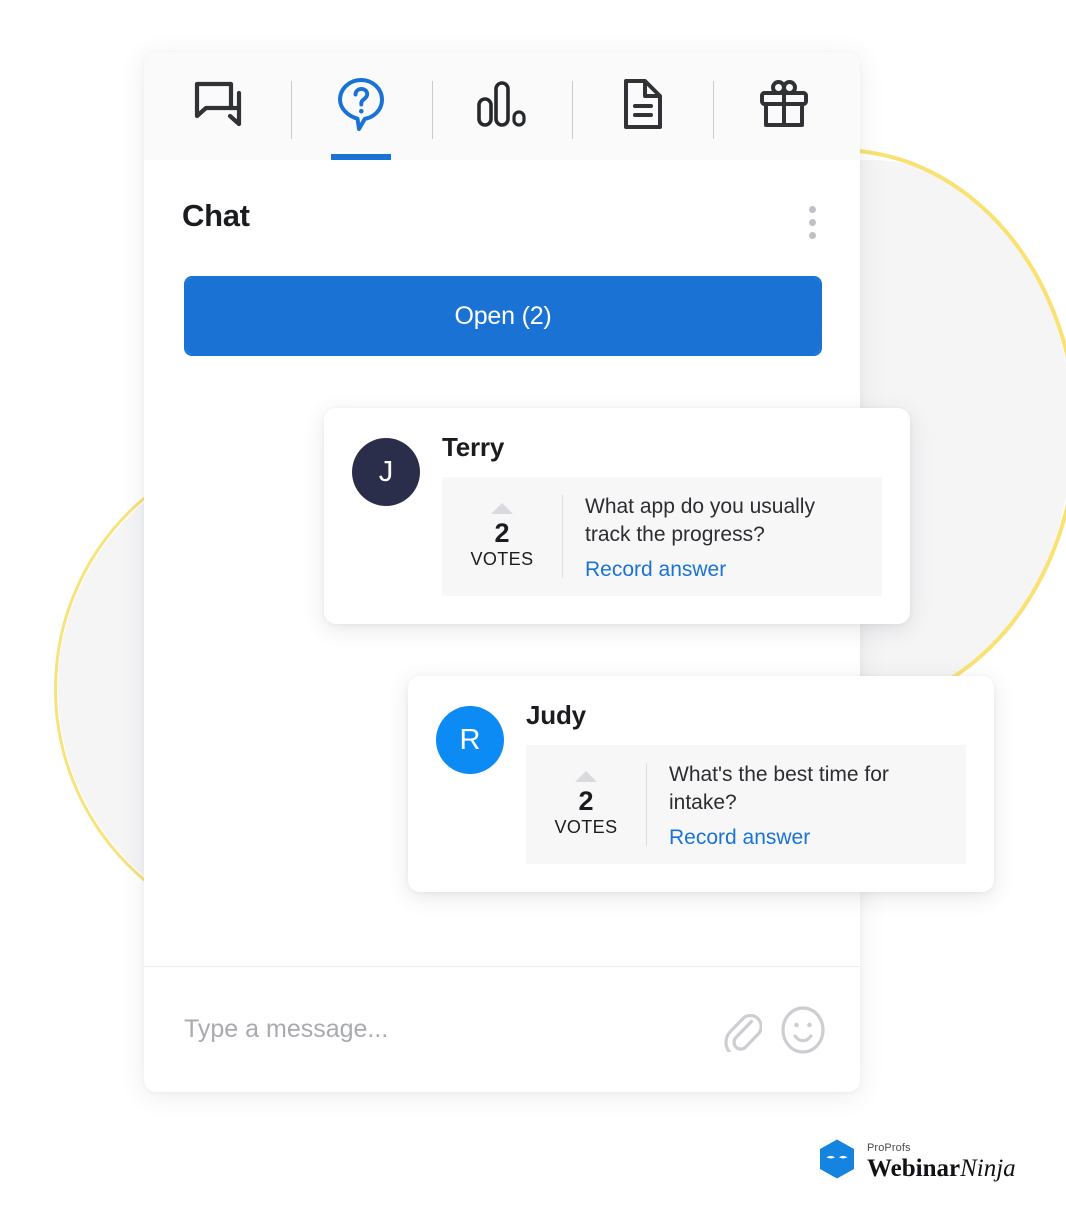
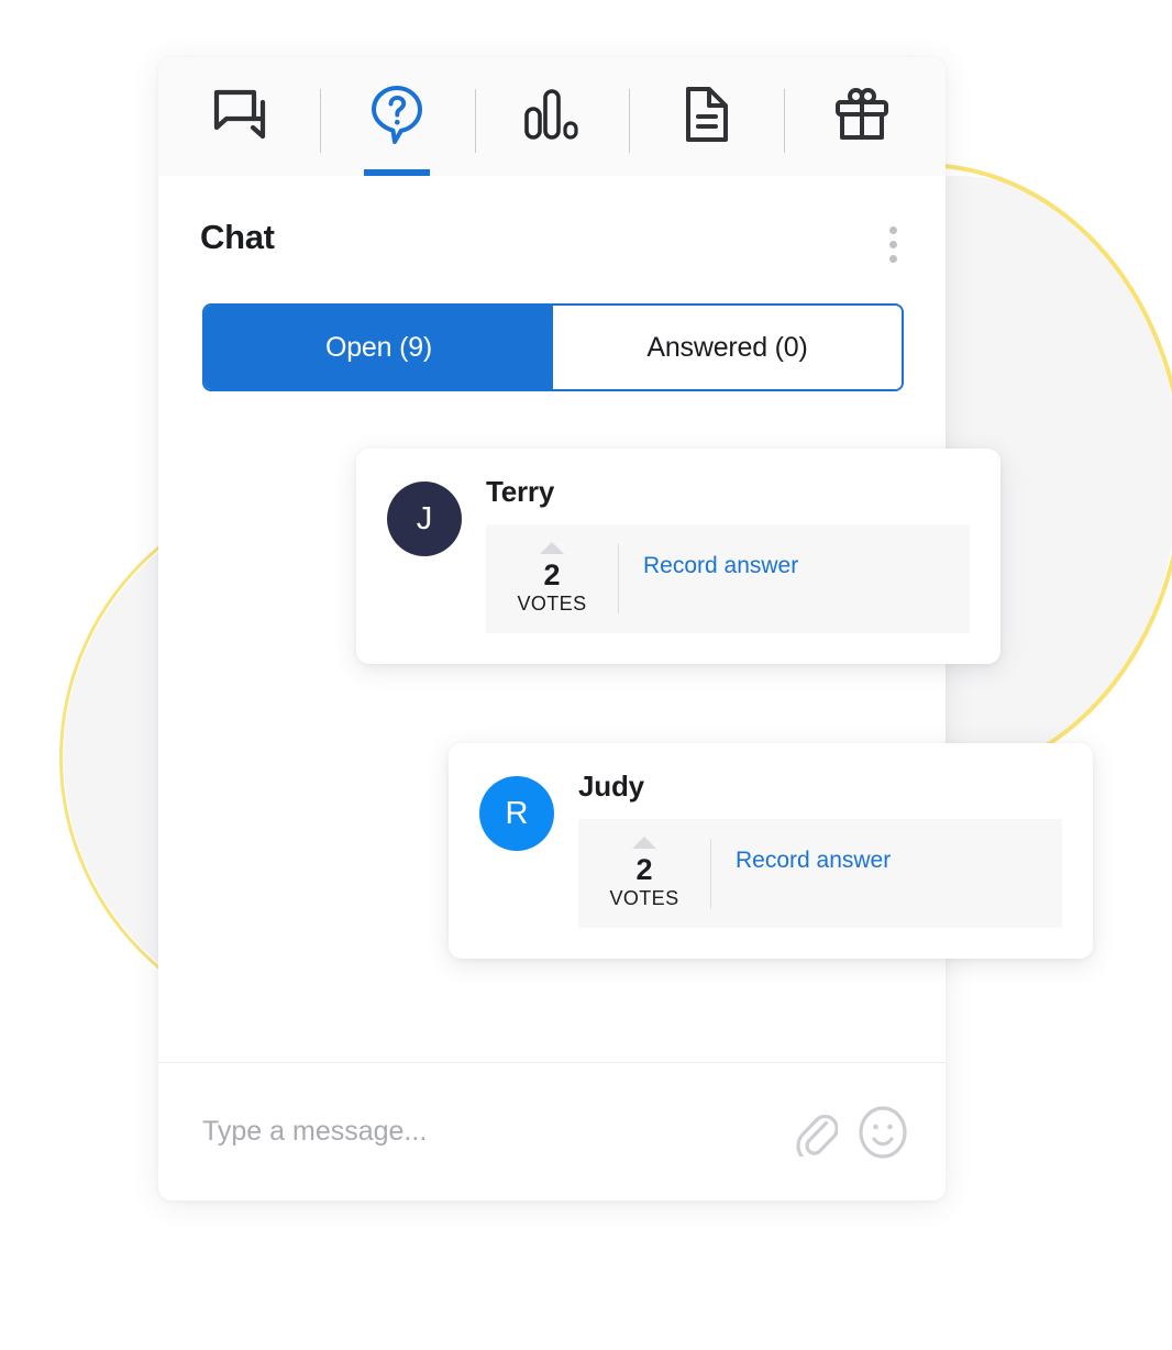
  Chat
- Open (2)
+ Open (9)
+ Answered (0)
  J
  Terry
  2
  VOTES
- What app do you usually track the progress?
  Record answer
  R
  Judy
  2
  VOTES
- What's the best time for intake?
  Record answer
  Type a message...
- ProProfs
- WebinarNinja
